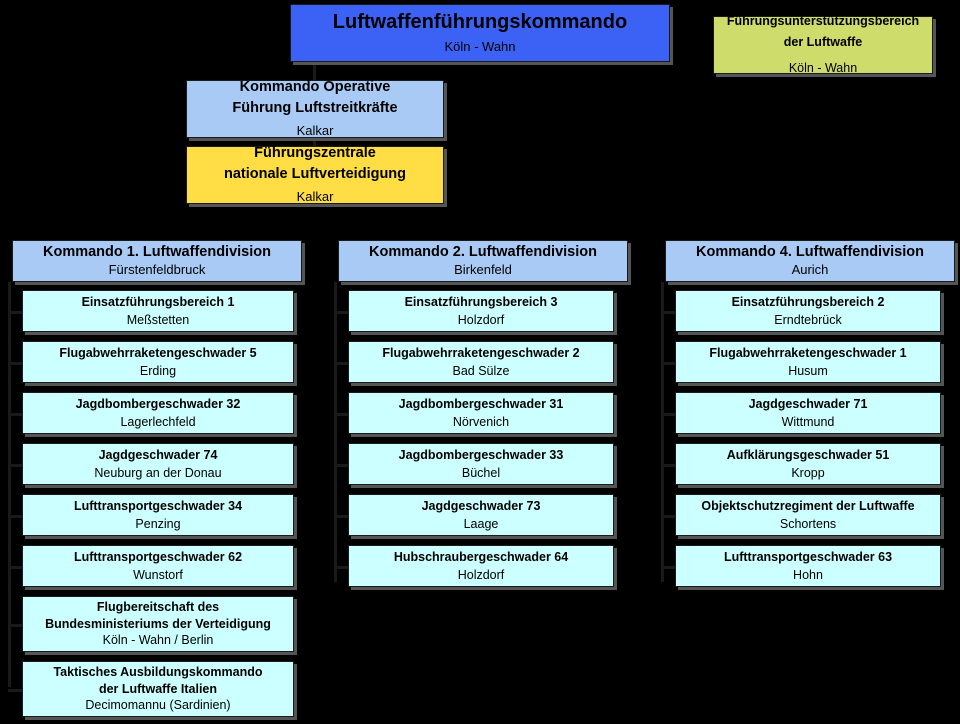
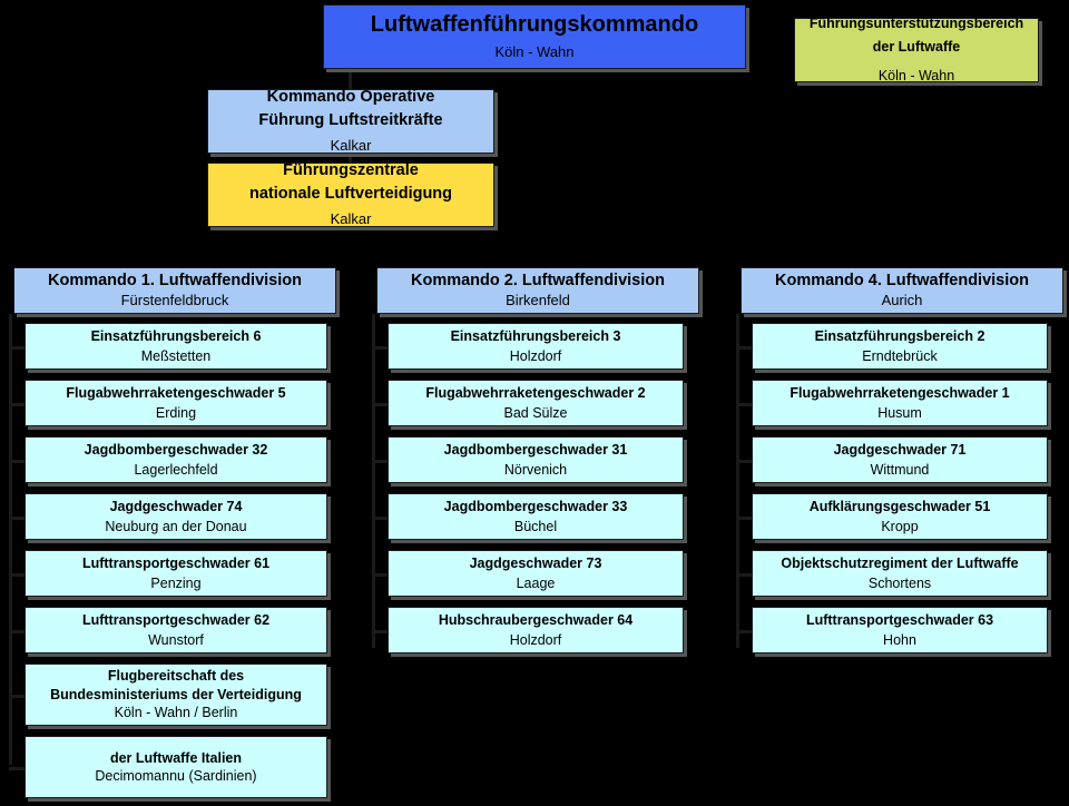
  Luftwaffenführungskommando
  Köln - Wahn
  Führungsunterstützungsbereich
  der Luftwaffe
  Köln - Wahn
  Kommando Operative
  Führung Luftstreitkräfte
  Kalkar
  Führungszentrale
  nationale Luftverteidigung
  Kalkar
  Kommando 1. Luftwaffendivision
  Fürstenfeldbruck
- Einsatzführungsbereich 1
+ Einsatzführungsbereich 6
  Meßstetten
  Flugabwehrraketengeschwader 5
  Erding
  Jagdbombergeschwader 32
  Lagerlechfeld
  Jagdgeschwader 74
  Neuburg an der Donau
- Lufttransportgeschwader 34
+ Lufttransportgeschwader 61
  Penzing
  Lufttransportgeschwader 62
  Wunstorf
  Flugbereitschaft des
  Bundesministeriums der Verteidigung
  Köln - Wahn / Berlin
- Taktisches Ausbildungskommando
  der Luftwaffe Italien
  Decimomannu (Sardinien)
  Kommando 2. Luftwaffendivision
  Birkenfeld
  Einsatzführungsbereich 3
  Holzdorf
  Flugabwehrraketengeschwader 2
  Bad Sülze
  Jagdbombergeschwader 31
  Nörvenich
  Jagdbombergeschwader 33
  Büchel
  Jagdgeschwader 73
  Laage
  Hubschraubergeschwader 64
  Holzdorf
  Kommando 4. Luftwaffendivision
  Aurich
  Einsatzführungsbereich 2
  Erndtebrück
  Flugabwehrraketengeschwader 1
  Husum
  Jagdgeschwader 71
  Wittmund
  Aufklärungsgeschwader 51
  Kropp
  Objektschutzregiment der Luftwaffe
  Schortens
  Lufttransportgeschwader 63
  Hohn
